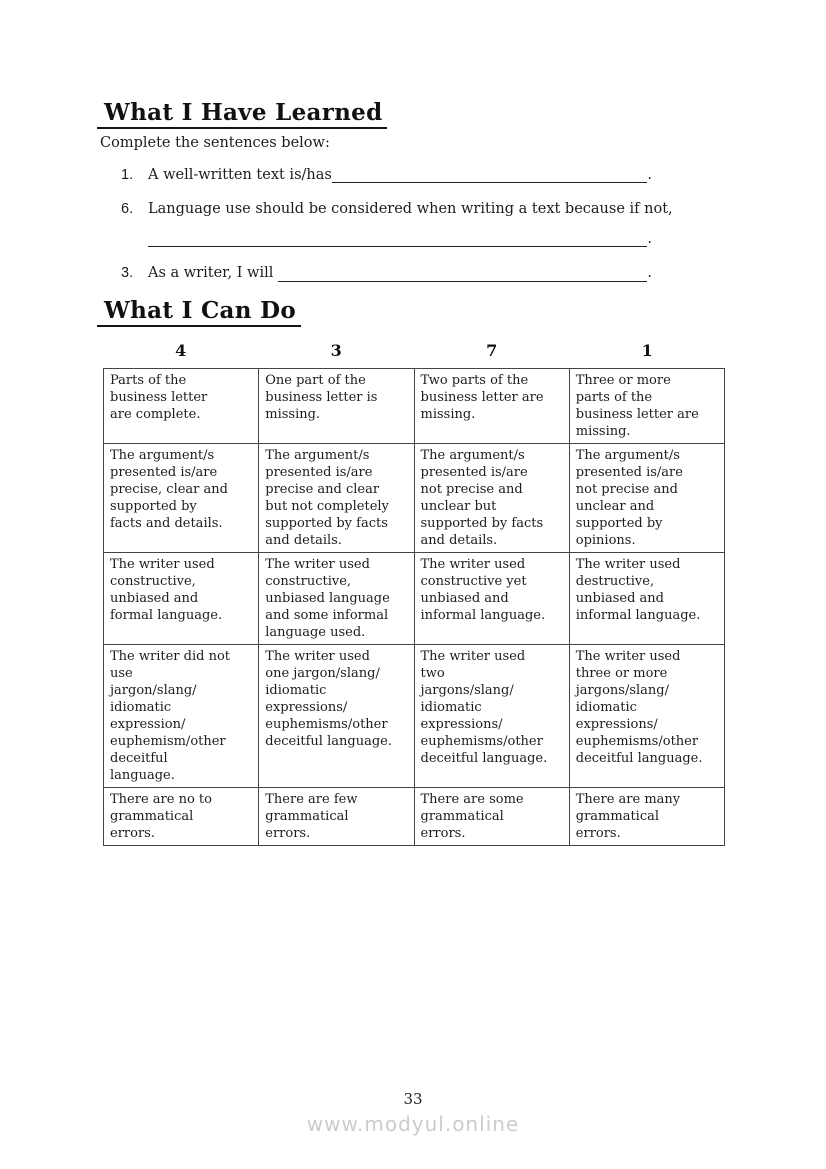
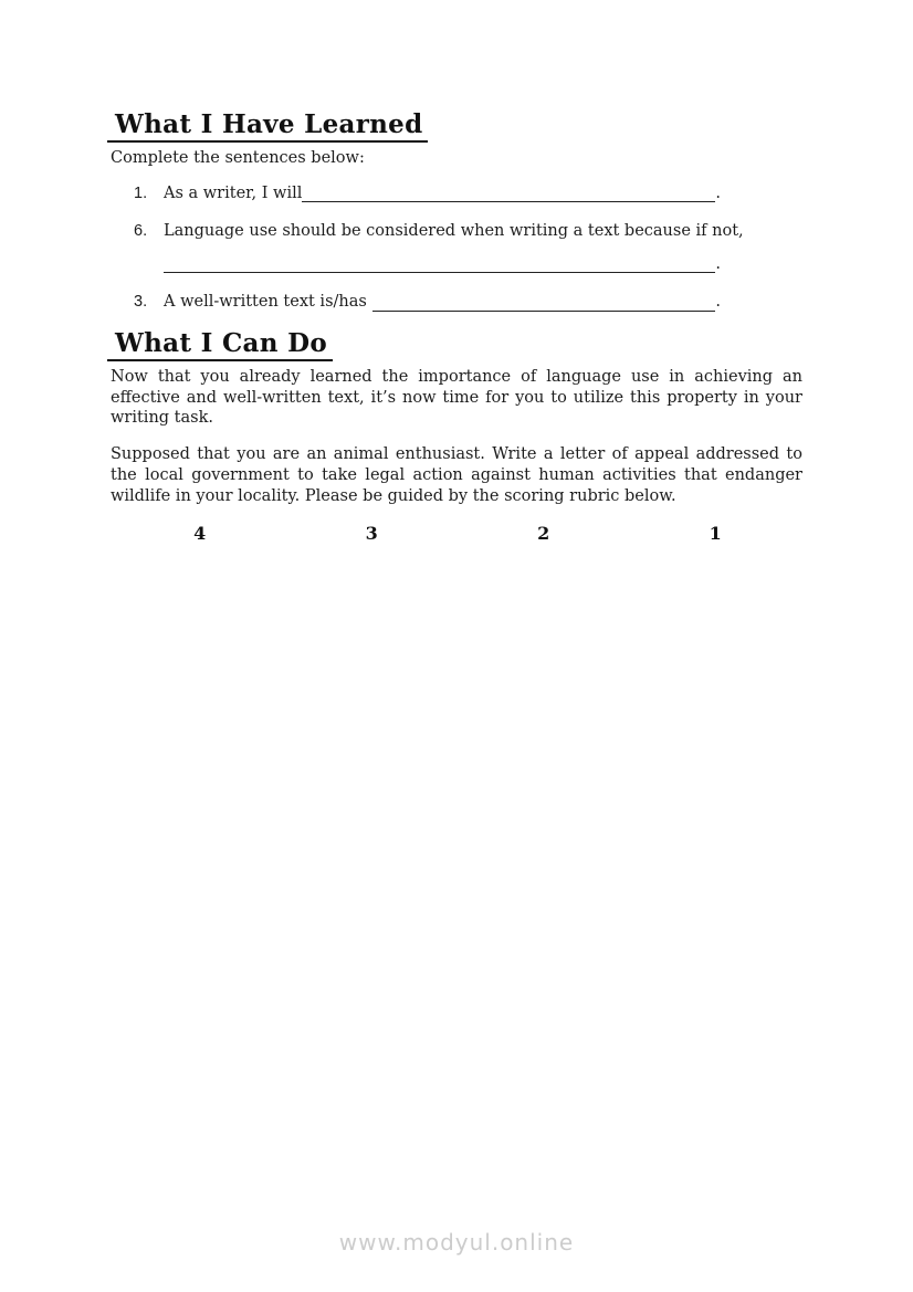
  What I Have Learned
  Complete the sentences below:
  1.
- A well-written text is/has
+ As a writer, I will
  .
  6.
  Language use should be considered when writing a text because if not,
  .
  3.
- As a writer, I will
+ A well-written text is/has
  .
  What I Can Do
+ Now that you already learned the importance of language use in achieving an effective and well-written text, it’s now time for you to utilize this property in your writing task.
+ Supposed that you are an animal enthusiast. Write a letter of appeal addressed to the local government to take legal action against human activities that endanger wildlife in your locality. Please be guided by the scoring rubric below.
  4
  3
- 7
+ 2
  1
- Parts of the business letter are complete.	One part of the business letter is missing.	Two parts of the business letter are missing.	Three or more parts of the business letter are missing.
- The argument/s presented is/are precise, clear and supported by facts and details.	The argument/s presented is/are precise and clear but not completely supported by facts and details.	The argument/s presented is/are not precise and unclear but supported by facts and details.	The argument/s presented is/are not precise and unclear and supported by opinions.
- The writer used constructive, unbiased and formal language.	The writer used constructive, unbiased language and some informal language used.	The writer used constructive yet unbiased and informal language.	The writer used destructive, unbiased and informal language.
- The writer did not use jargon/slang/ idiomatic expression/ euphemism/other deceitful language.	The writer used one jargon/slang/ idiomatic expressions/ euphemisms/other deceitful language.	The writer used two jargons/slang/ idiomatic expressions/ euphemisms/other deceitful language.	The writer used three or more jargons/slang/ idiomatic expressions/ euphemisms/other deceitful language.
- There are no to grammatical errors.	There are few grammatical errors.	There are some grammatical errors.	There are many grammatical errors.
- 33
  www.modyul.online
